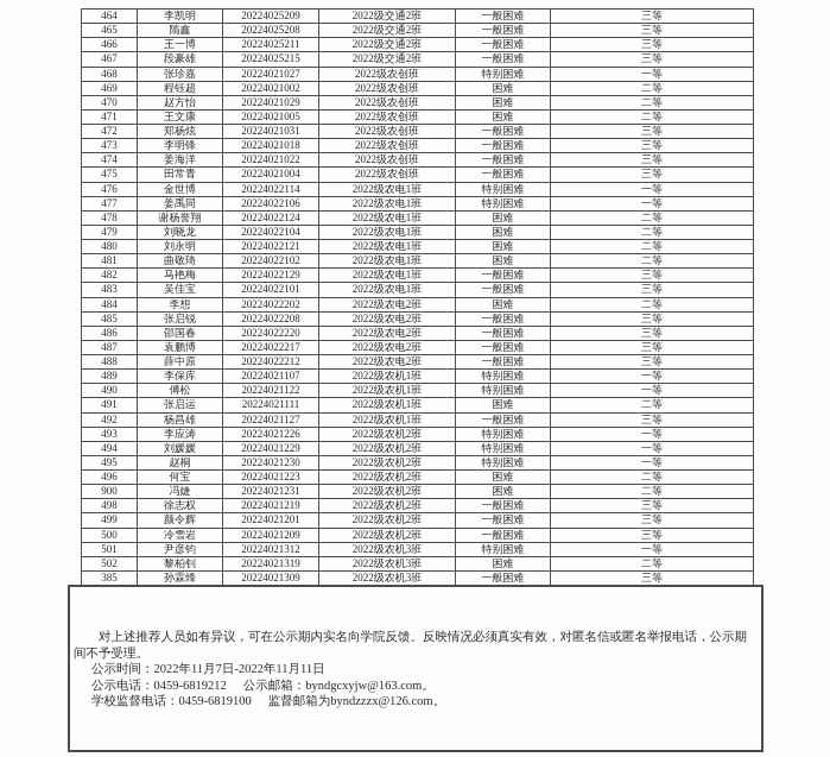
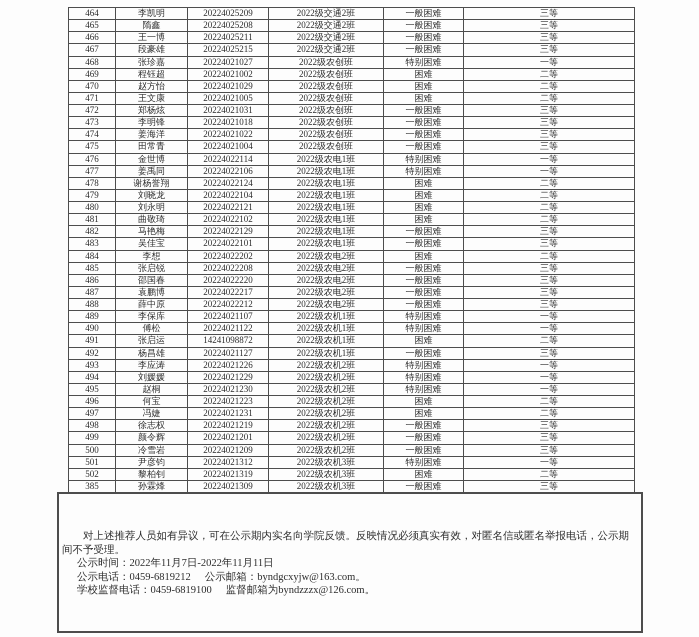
  464	李凯明	20224025209	2022级交通2班	一般困难	三等
  465	隋鑫	20224025208	2022级交通2班	一般困难	三等
  466	王一博	20224025211	2022级交通2班	一般困难	三等
  467	段豪雄	20224025215	2022级交通2班	一般困难	三等
  468	张珍嘉	20224021027	2022级农创班	特别困难	一等
  469	程钰超	20224021002	2022级农创班	困难	二等
  470	赵方怡	20224021029	2022级农创班	困难	二等
  471	王文康	20224021005	2022级农创班	困难	二等
  472	郑杨炫	20224021031	2022级农创班	一般困难	三等
  473	李明锋	20224021018	2022级农创班	一般困难	三等
  474	姜海洋	20224021022	2022级农创班	一般困难	三等
  475	田常青	20224021004	2022级农创班	一般困难	三等
  476	金世博	20224022114	2022级农电1班	特别困难	一等
  477	姜禹同	20224022106	2022级农电1班	特别困难	一等
  478	谢杨誉翔	20224022124	2022级农电1班	困难	二等
  479	刘晓龙	20224022104	2022级农电1班	困难	二等
  480	刘永明	20224022121	2022级农电1班	困难	二等
  481	曲敬琦	20224022102	2022级农电1班	困难	二等
  482	马艳梅	20224022129	2022级农电1班	一般困难	三等
  483	吴佳宝	20224022101	2022级农电1班	一般困难	三等
  484	李想	20224022202	2022级农电2班	困难	二等
  485	张启锐	20224022208	2022级农电2班	一般困难	三等
  486	邵国春	20224022220	2022级农电2班	一般困难	三等
  487	袁鹏博	20224022217	2022级农电2班	一般困难	三等
  488	薛中原	20224022212	2022级农电2班	一般困难	三等
  489	李保库	20224021107	2022级农机1班	特别困难	一等
  490	傅松	20224021122	2022级农机1班	特别困难	一等
- 491	张启运	20224021111	2022级农机1班	困难	二等
+ 491	张启运	14241098872	2022级农机1班	困难	二等
  492	杨昌雄	20224021127	2022级农机1班	一般困难	三等
  493	李应涛	20224021226	2022级农机2班	特别困难	一等
  494	刘媛媛	20224021229	2022级农机2班	特别困难	一等
  495	赵桐	20224021230	2022级农机2班	特别困难	一等
  496	何宝	20224021223	2022级农机2班	困难	二等
- 900	冯婕	20224021231	2022级农机2班	困难	二等
+ 497	冯婕	20224021231	2022级农机2班	困难	二等
  498	徐志权	20224021219	2022级农机2班	一般困难	三等
  499	颜令辉	20224021201	2022级农机2班	一般困难	三等
  500	冷雪岩	20224021209	2022级农机2班	一般困难	三等
  501	尹彦钧	20224021312	2022级农机3班	特别困难	一等
  502	黎柏钊	20224021319	2022级农机3班	困难	二等
  385	孙霖烽	20224021309	2022级农机3班	一般困难	三等
  对上述推荐人员如有异议，可在公示期内实名向学院反馈。反映情况必须真实有效，对匿名信或匿名举报电话，公示期间不予受理。
  公示时间：2022年11月7日-2022年11月11日
  公示电话：0459-6819212 公示邮箱：byndgcxyjw@163.com。
  学校监督电话：0459-6819100 监督邮箱为byndzzzx@126.com。
